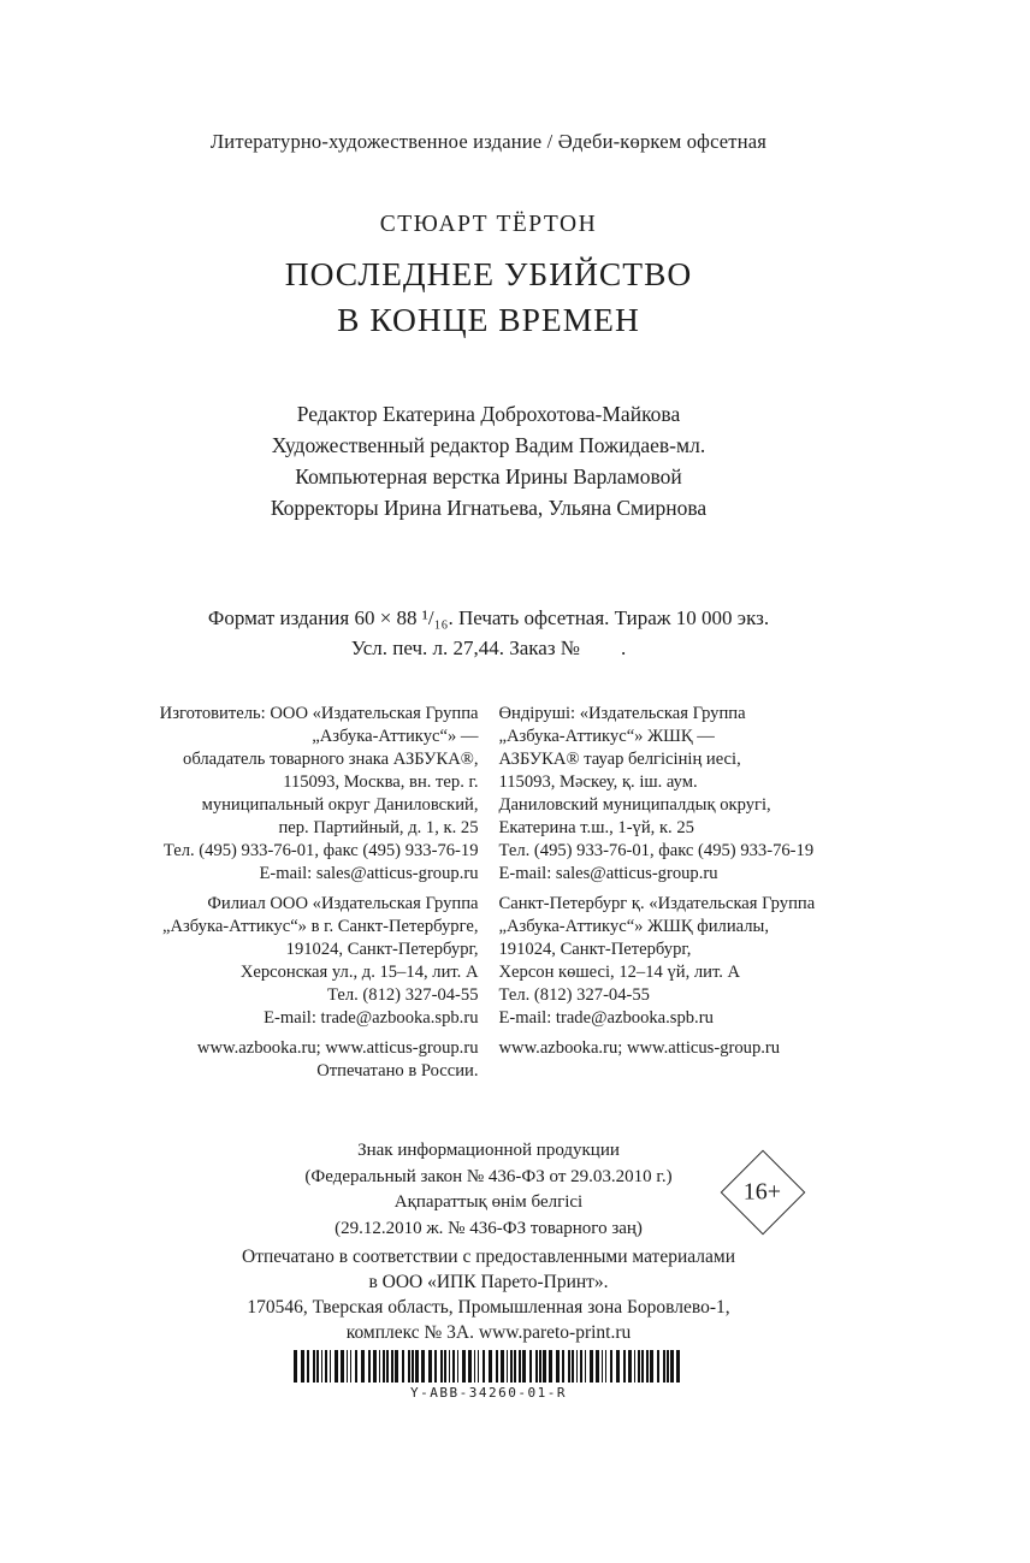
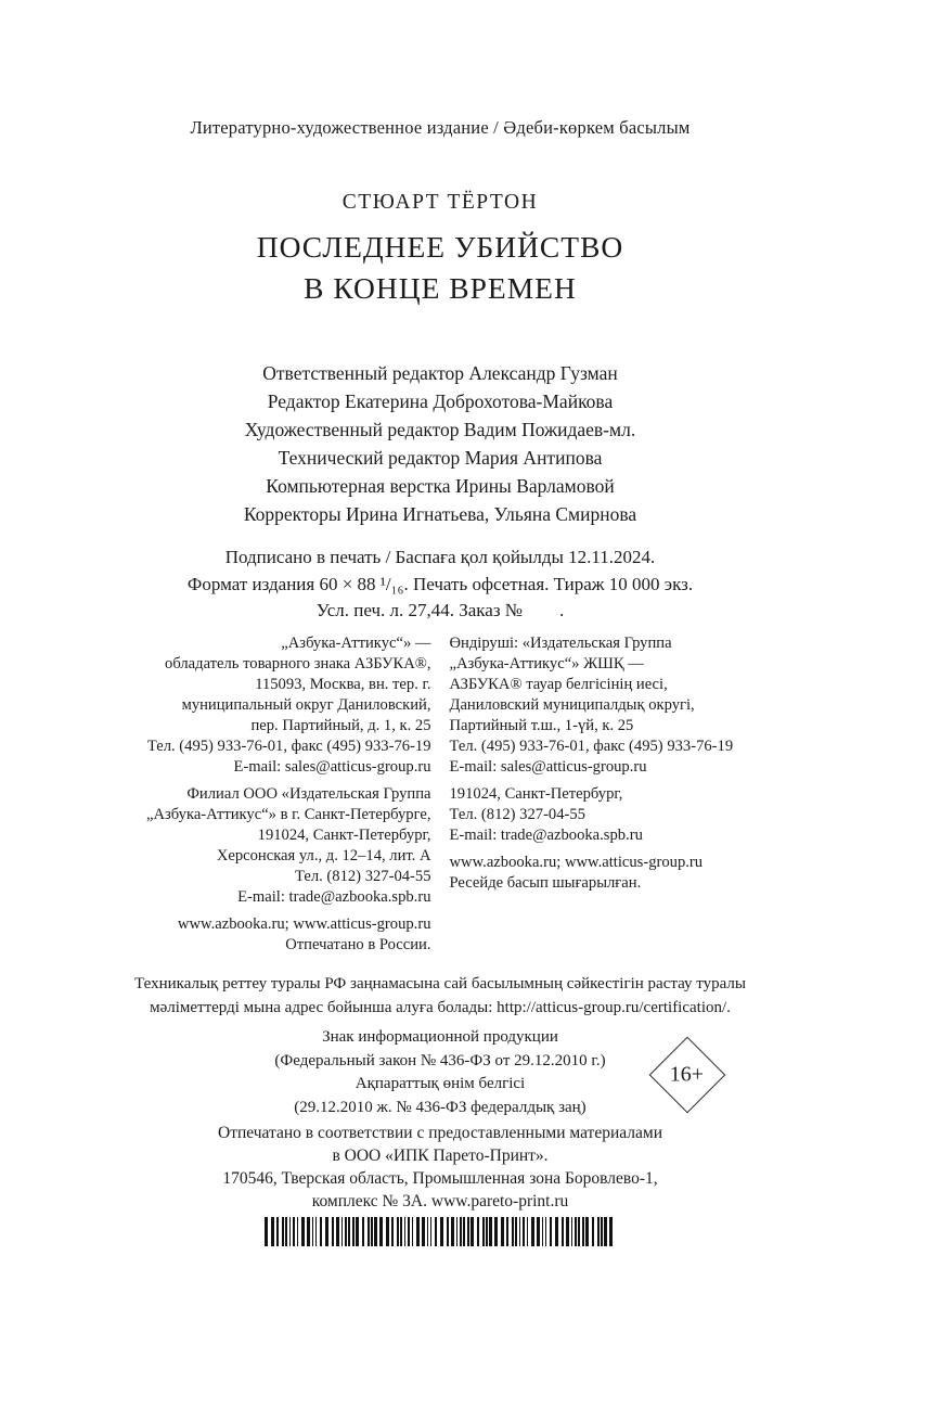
- Литературно-художественное издание / Әдеби-көркем офсетная
+ Литературно-художественное издание / Әдеби-көркем басылым
  СТЮАРТ ТЁРТОН
  ПОСЛЕДНЕЕ УБИЙСТВО
  В КОНЦЕ ВРЕМЕН
+ Ответственный редактор Александр Гузман
  Редактор Екатерина Доброхотова-Майкова
  Художественный редактор Вадим Пожидаев-мл.
+ Технический редактор Мария Антипова
  Компьютерная верстка Ирины Варламовой
  Корректоры Ирина Игнатьева, Ульяна Смирнова
+ Подписано в печать / Баспаға қол қойылды 12.11.2024.
  Формат издания 60 × 88 ¹/₁₆. Печать офсетная. Тираж 10 000 экз.
  Усл. печ. л. 27,44. Заказ № .
- Изготовитель: ООО «Издательская Группа
  „Азбука-Аттикус“» —
  обладатель товарного знака АЗБУКА®,
  115093, Москва, вн. тер. г.
  муниципальный округ Даниловский,
  пер. Партийный, д. 1, к. 25
  Тел. (495) 933-76-01, факс (495) 933-76-19
  E-mail: sales@atticus-group.ru
  Филиал ООО «Издательская Группа
  „Азбука-Аттикус“» в г. Санкт-Петербурге,
  191024, Санкт-Петербург,
- Херсонская ул., д. 15–14, лит. А
+ Херсонская ул., д. 12–14, лит. А
  Тел. (812) 327-04-55
  E-mail: trade@azbooka.spb.ru
  www.azbooka.ru; www.atticus-group.ru
  Отпечатано в России.
  Өндіруші: «Издательская Группа
  „Азбука-Аттикус“» ЖШҚ —
  АЗБУКА® тауар белгісінің иесі,
- 115093, Мәскеу, қ. іш. аум.
  Даниловский муниципалдық округі,
- Екатерина т.ш., 1-үй, к. 25
+ Партийный т.ш., 1-үй, к. 25
  Тел. (495) 933-76-01, факс (495) 933-76-19
  E-mail: sales@atticus-group.ru
- Санкт-Петербург қ. «Издательская Группа
- „Азбука-Аттикус“» ЖШҚ филиалы,
  191024, Санкт-Петербург,
- Херсон көшесі, 12–14 үй, лит. А
  Тел. (812) 327-04-55
  E-mail: trade@azbooka.spb.ru
  www.azbooka.ru; www.atticus-group.ru
+ Ресейде басып шығарылған.
+ Техникалық реттеу туралы РФ заңнамасына сай басылымның сәйкестігін растау туралы
+ мәліметтерді мына адрес бойынша алуға болады: http://atticus-group.ru/certification/.
  Знак информационной продукции
- (Федеральный закон № 436-ФЗ от 29.03.2010 г.)
+ (Федеральный закон № 436-ФЗ от 29.12.2010 г.)
  Ақпараттық өнім белгісі
- (29.12.2010 ж. № 436-ФЗ товарного заң)
+ (29.12.2010 ж. № 436-ФЗ федералдық заң)
  Отпечатано в соответствии с предоставленными материалами
  в ООО «ИПК Парето-Принт».
  170546, Тверская область, Промышленная зона Боровлево-1,
  комплекс № 3А. www.pareto-print.ru
- Y-ABB-34260-01-R
